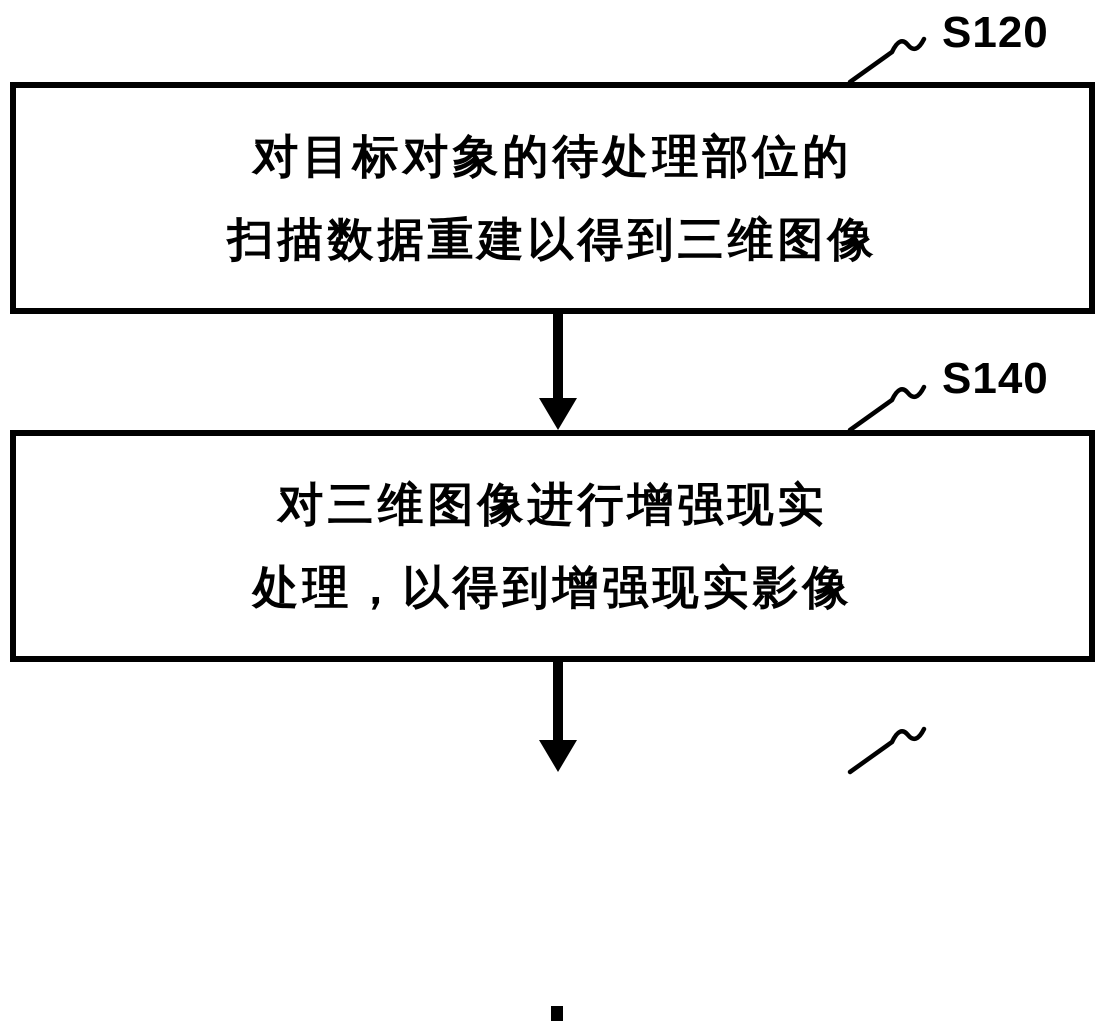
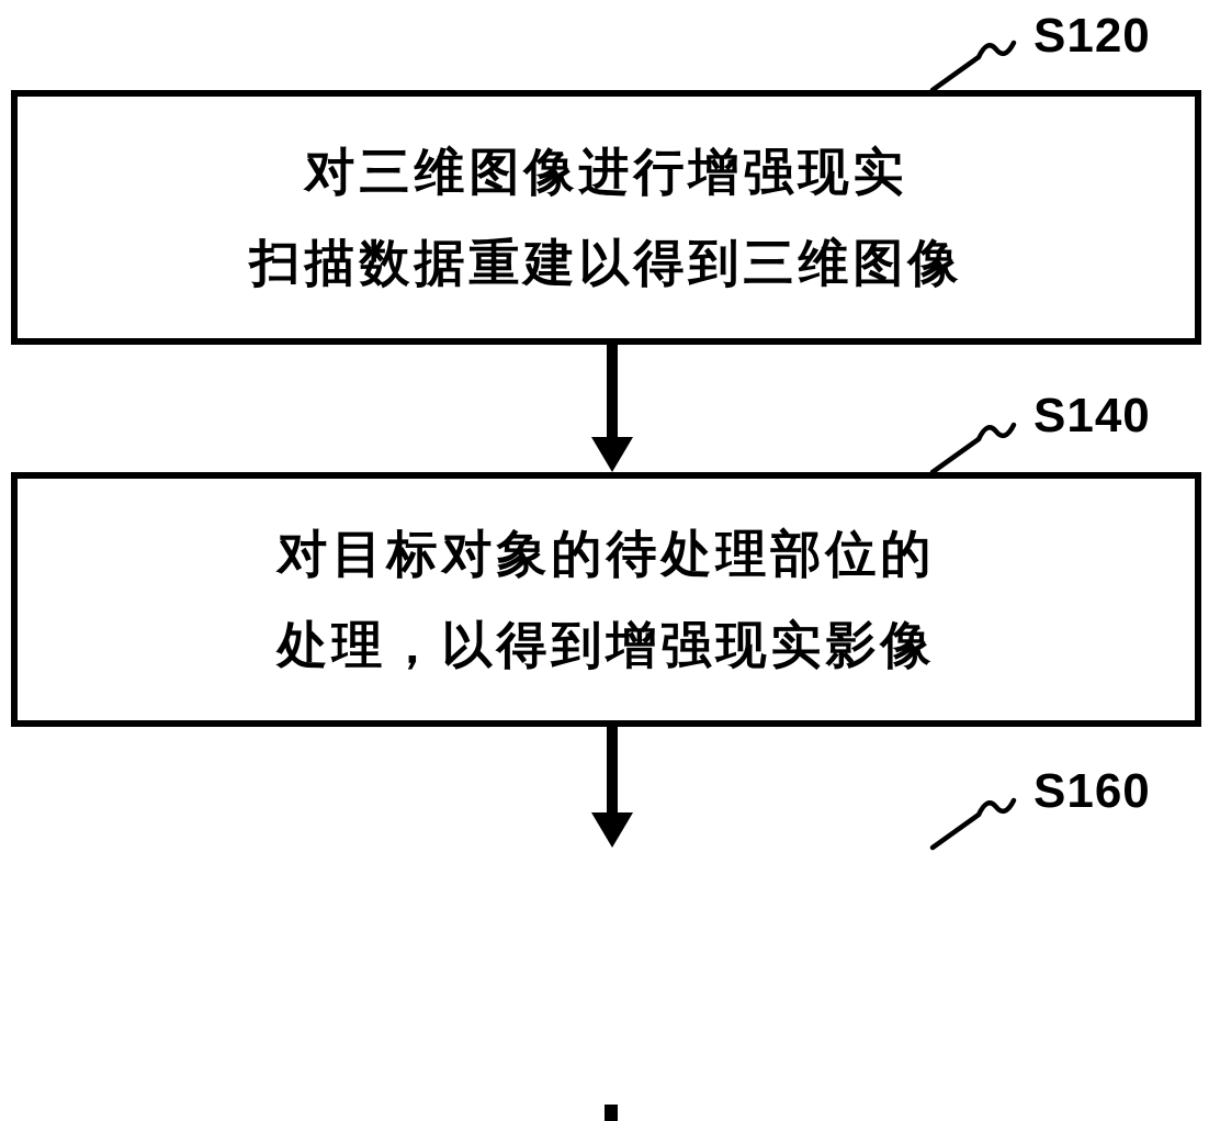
  S120
- 对目标对象的待处理部位的
+ 对三维图像进行增强现实
  扫描数据重建以得到三维图像
  S140
- 对三维图像进行增强现实
+ 对目标对象的待处理部位的
  处理，以得到增强现实影像
+ S160
